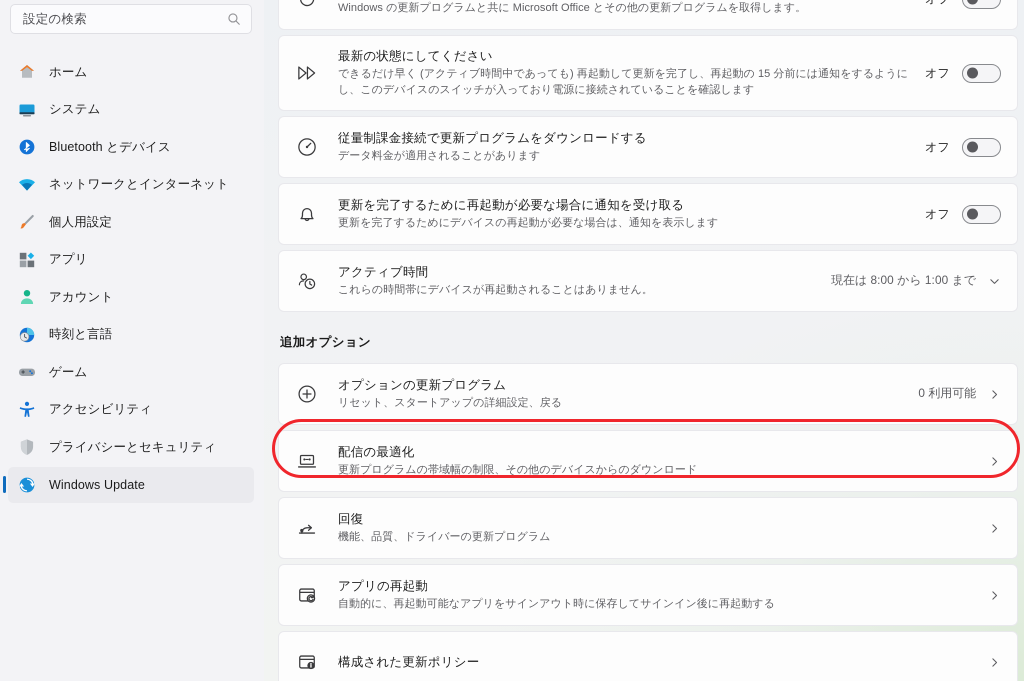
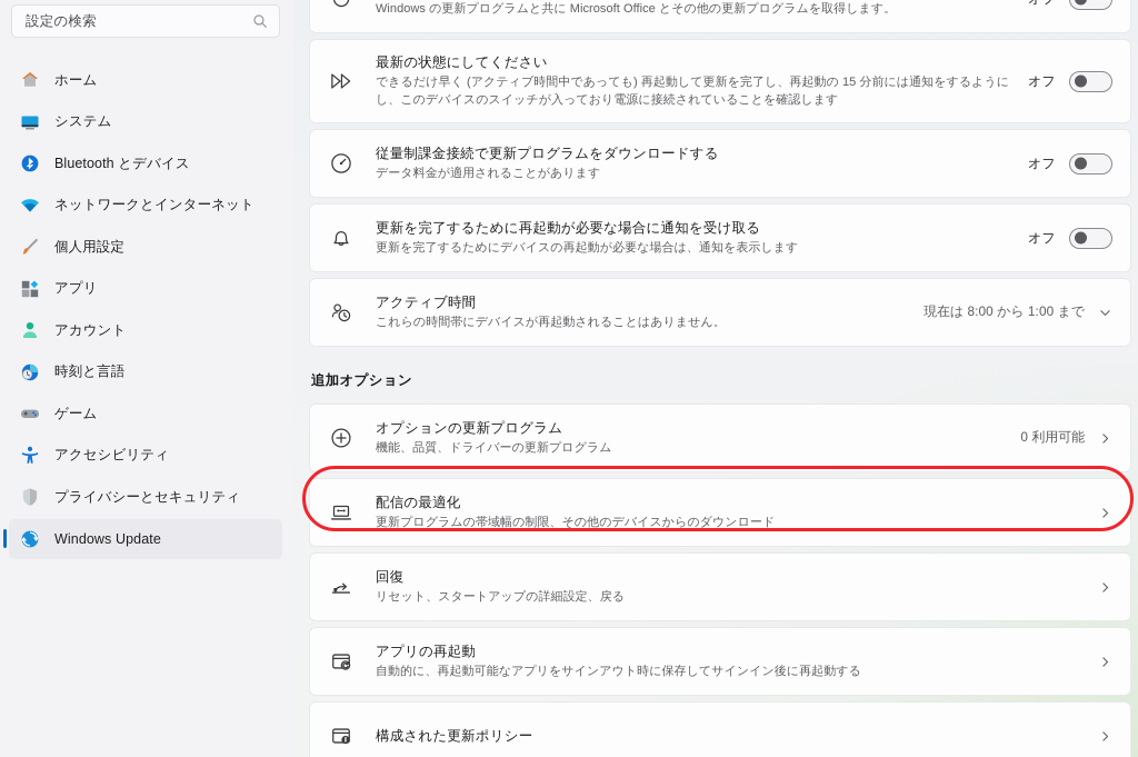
  設定の検索
  ホーム
  システム
  Bluetooth とデバイス
  ネットワークとインターネット
  個人用設定
  アプリ
  アカウント
  時刻と言語
  ゲーム
  アクセシビリティ
  プライバシーとセキュリティ
  Windows Update
  Windows の更新プログラムと共に Microsoft Office とその他の更新プログラムを取得します。
  最新の状態にしてください
  できるだけ早く (アクティブ時間中であっても) 再起動して更新を完了し、再起動の 15 分前には通知をするようにし、このデバイスのスイッチが入っており電源に接続されていることを確認します
  オフ
  従量制課金接続で更新プログラムをダウンロードする
  データ料金が適用されることがあります
  オフ
  更新を完了するために再起動が必要な場合に通知を受け取る
  更新を完了するためにデバイスの再起動が必要な場合は、通知を表示します
  オフ
  アクティブ時間
  これらの時間帯にデバイスが再起動されることはありません。
  現在は 8:00 から 1:00 まで
  追加オプション
  オプションの更新プログラム
- リセット、スタートアップの詳細設定、戻る
+ 機能、品質、ドライバーの更新プログラム
  0 利用可能
  配信の最適化
  更新プログラムの帯域幅の制限、その他のデバイスからのダウンロード
  回復
- 機能、品質、ドライバーの更新プログラム
+ リセット、スタートアップの詳細設定、戻る
  アプリの再起動
  自動的に、再起動可能なアプリをサインアウト時に保存してサインイン後に再起動する
  構成された更新ポリシー
